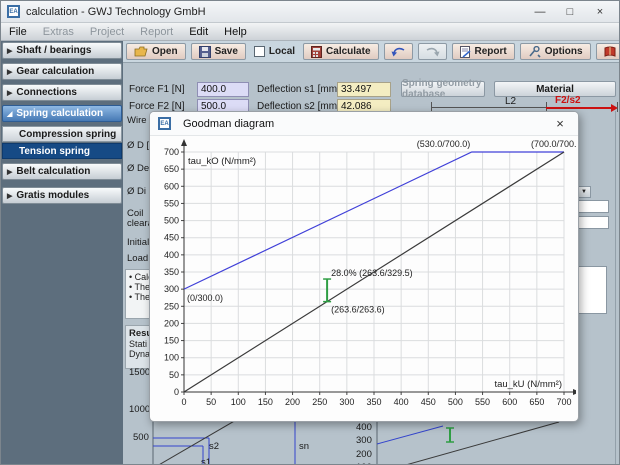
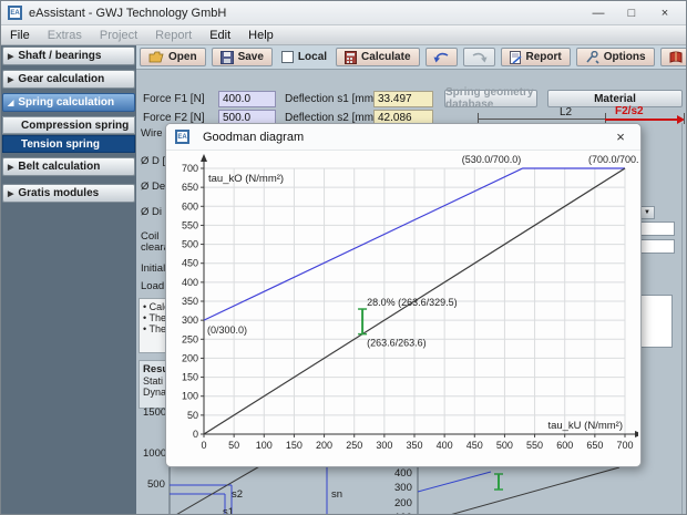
- calculation - GWJ Technology GmbH
+ eAssistant - GWJ Technology GmbH
  —
  □
  ×
  File
  Extras
  Project
  Report
  Edit
  Help
  Shaft / bearings
  Gear calculation
- Connections
  Spring calculation
  Compression spring
  Tension spring
  Belt calculation
  Gratis modules
  Open
  Save
  Local
  Calculate
  Report
  Options
  Force F1 [N]
  400.0
  Deflection s1 [mm
  33.497
  Spring geometry database
  Material
  Force F2 [N]
  500.0
  Deflection s2 [mm
  42.086
  L2
  F2/s2
  Wire
  Ø D [
  Ø De
  Coil
  clear
  Initia
  Load
  • Cal
  • The
  • The
  Res
  Stati
  Dyna
  1500
  1000
  500
  s2
  s1
  sn
  400
  300
  200
  Goodman diagram
  ×
  0
  50
  100
  150
  200
  250
  300
  350
  400
  450
  500
  550
  600
  650
  700
  0
  50
  100
  150
  200
  250
  300
  350
  400
  450
  500
  550
  600
  650
  700
  28.0% (263.6/329.5)
  (263.6/263.6)
  (0/300.0)
  (530.0/700.0)
  (700.0/700.
  tau_kO (N/mm²)
  tau_kU (N/mm²)
